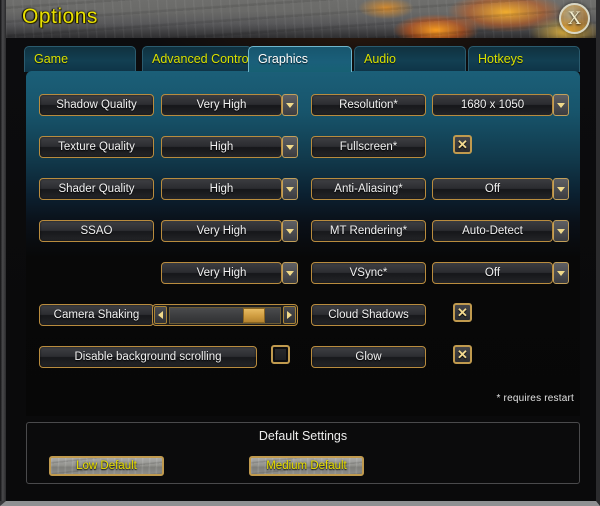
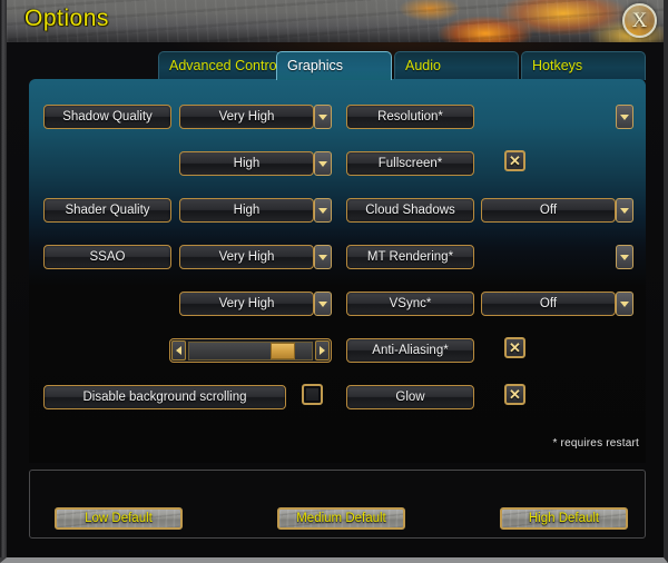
  Options
  X
- Game
  Advanced Contro
  Graphics
  Audio
  Hotkeys
  Shadow Quality
  Very High
- Texture Quality
  High
  Shader Quality
  High
  SSAO
  Very High
  Very High
- Camera Shaking
  Disable background scrolling
  Resolution*
- 1680 x 1050
  Fullscreen*
  ✕
- Anti-Aliasing*
+ Cloud Shadows
  Off
  MT Rendering*
- Auto-Detect
  VSync*
  Off
- Cloud Shadows
+ Anti-Aliasing*
  ✕
  Glow
  ✕
  * requires restart
- Default Settings
  Low Default
  Medium Default
+ High Default
